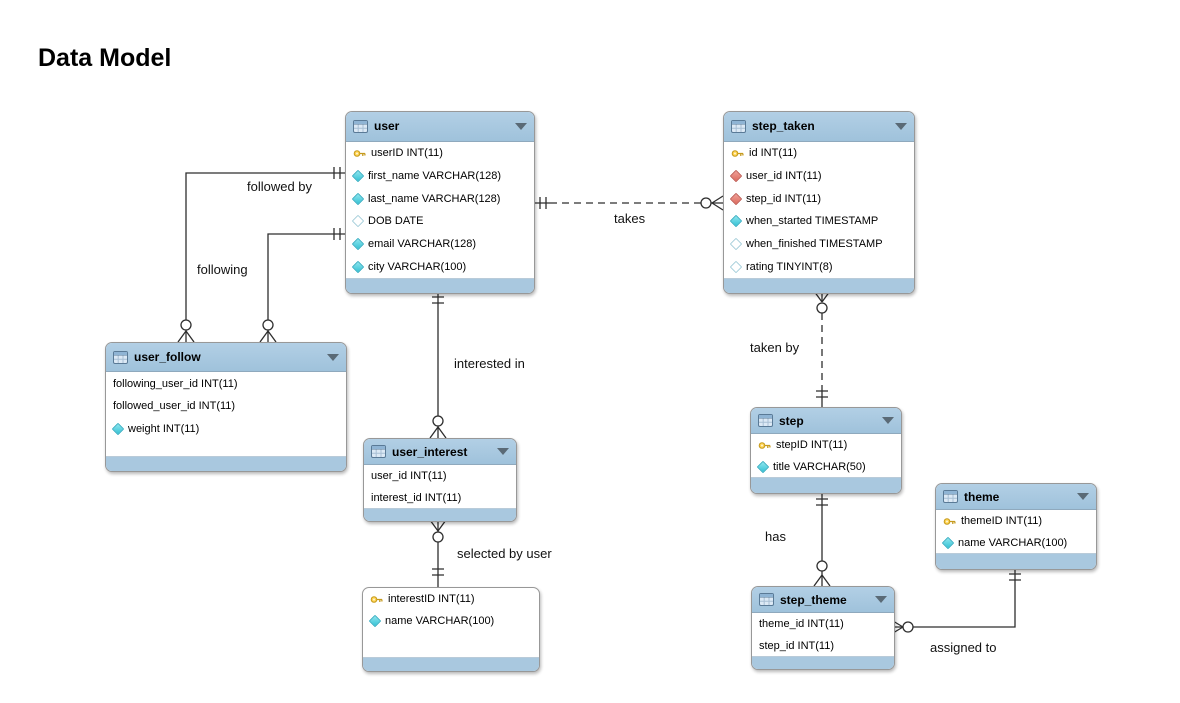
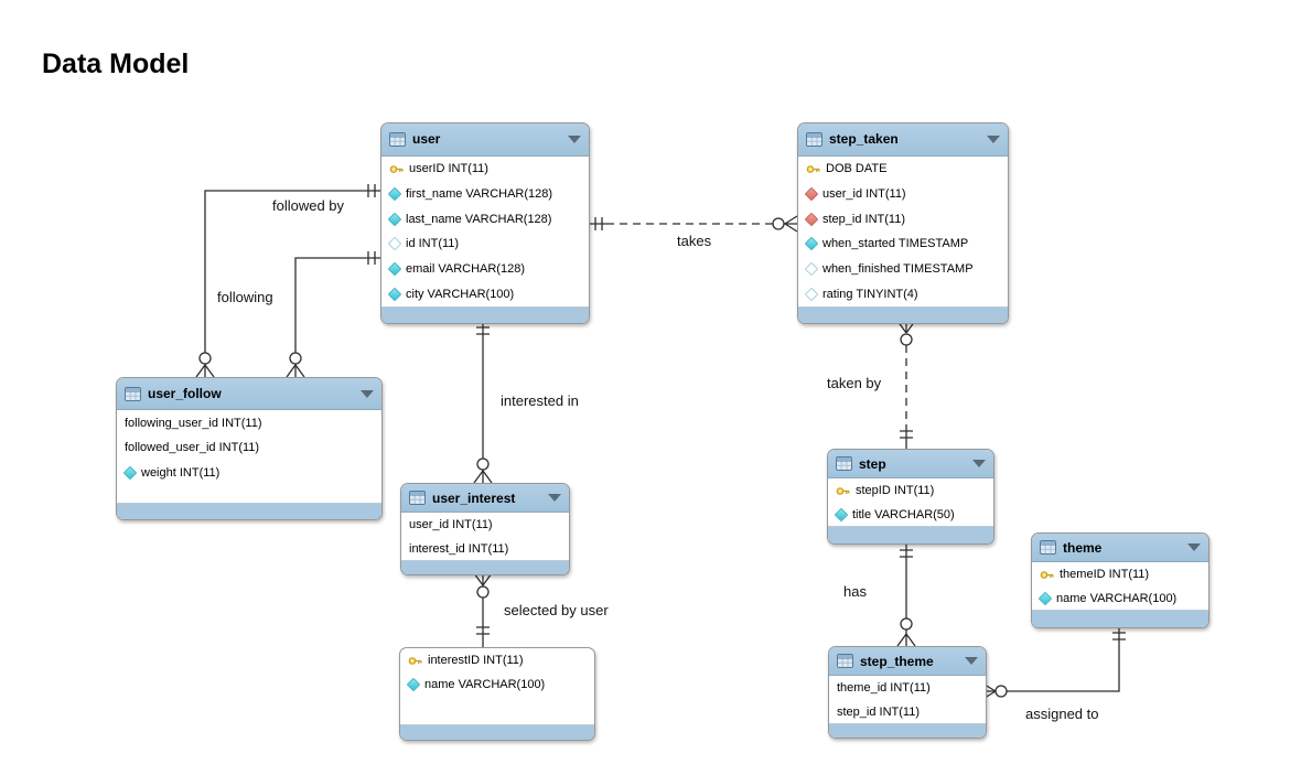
  Data Model
  followed by
  following
  takes
  taken by
  interested in
  selected by user
  has
  assigned to
  user
  userID INT(11)
  first_name VARCHAR(128)
  last_name VARCHAR(128)
- DOB DATE
+ id INT(11)
  email VARCHAR(128)
  city VARCHAR(100)
  step_taken
- id INT(11)
+ DOB DATE
  user_id INT(11)
  step_id INT(11)
  when_started TIMESTAMP
  when_finished TIMESTAMP
- rating TINYINT(8)
+ rating TINYINT(4)
  user_follow
  following_user_id INT(11)
  followed_user_id INT(11)
  weight INT(11)
  user_interest
  user_id INT(11)
  interest_id INT(11)
  interestID INT(11)
  name VARCHAR(100)
  step
  stepID INT(11)
  title VARCHAR(50)
  theme
  themeID INT(11)
  name VARCHAR(100)
  step_theme
  theme_id INT(11)
  step_id INT(11)
